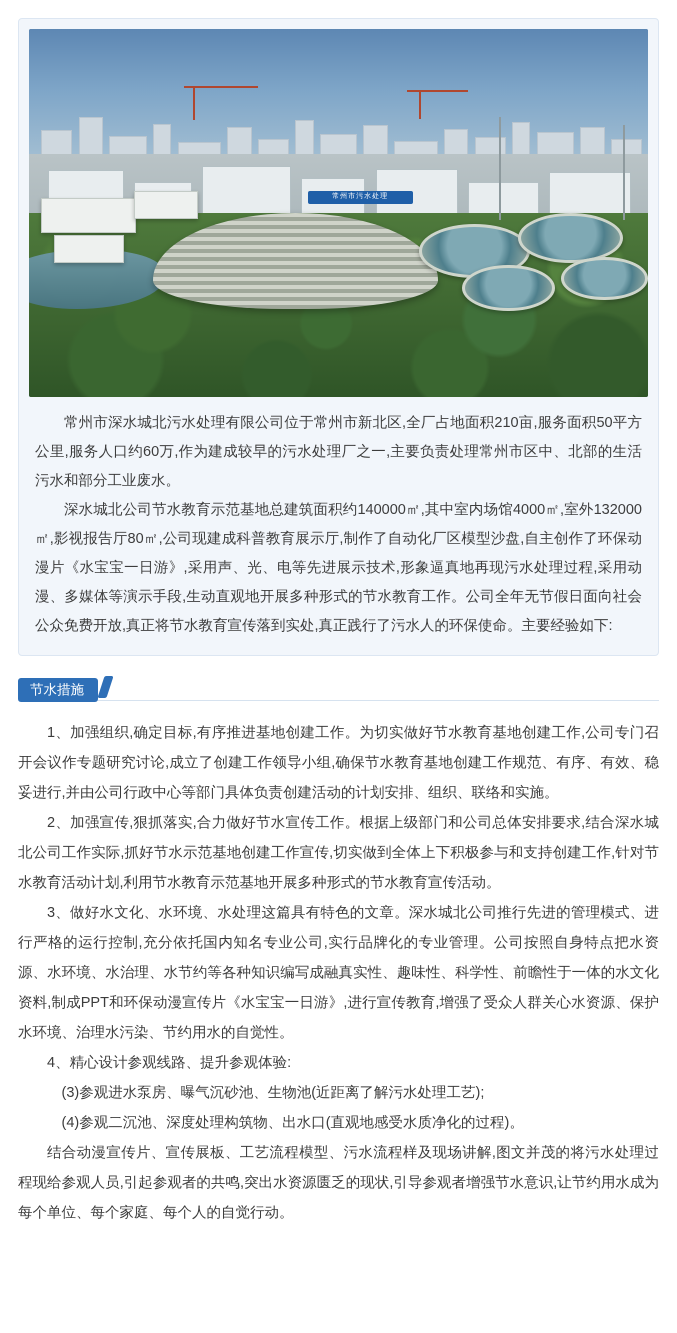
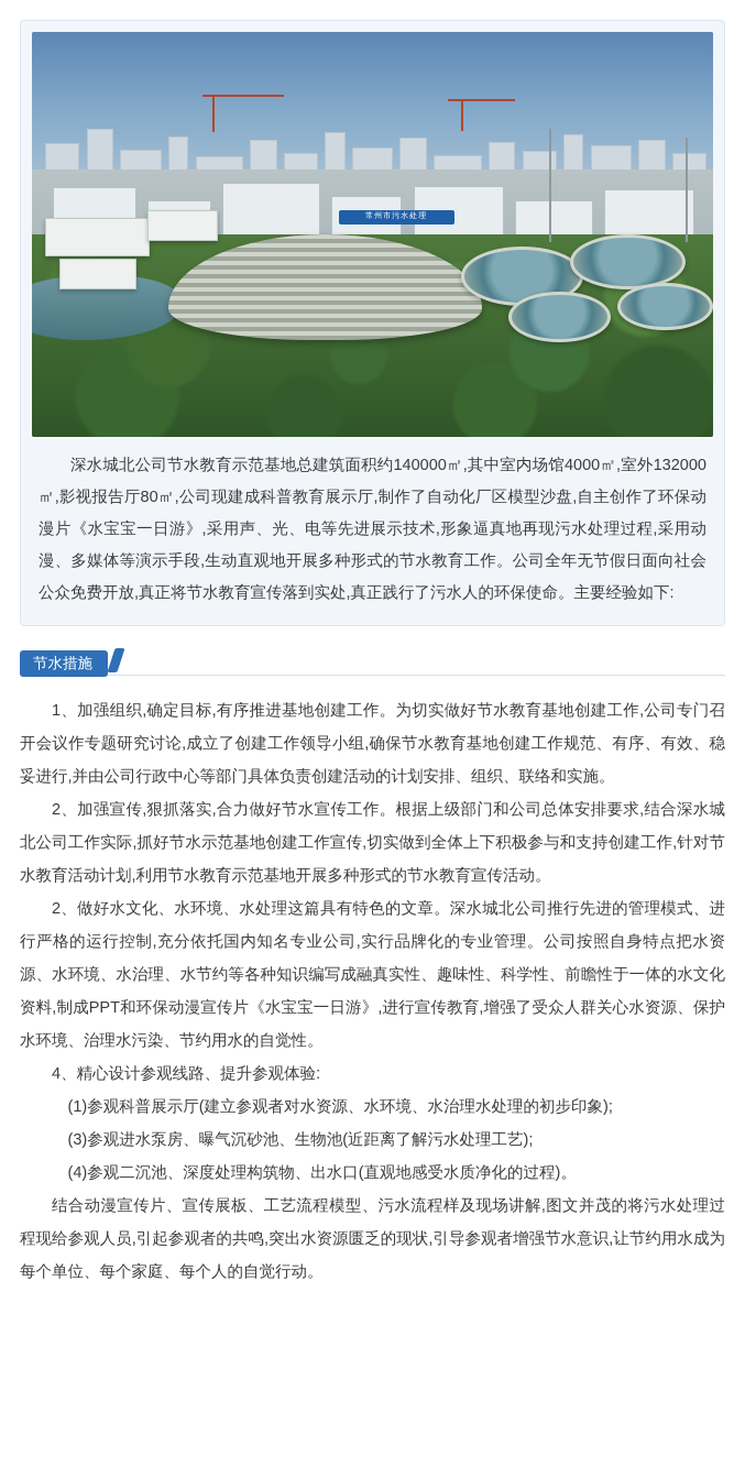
- 常州市深水城北污水处理有限公司位于常州市新北区,全厂占地面积210亩,服务面积50平方公里,服务人口约60万,作为建成较早的污水处理厂之一,主要负责处理常州市区中、北部的生活污水和部分工业废水。
  深水城北公司节水教育示范基地总建筑面积约140000㎡,其中室内场馆4000㎡,室外132000㎡,影视报告厅80㎡,公司现建成科普教育展示厅,制作了自动化厂区模型沙盘,自主创作了环保动漫片《水宝宝一日游》,采用声、光、电等先进展示技术,形象逼真地再现污水处理过程,采用动漫、多媒体等演示手段,生动直观地开展多种形式的节水教育工作。公司全年无节假日面向社会公众免费开放,真正将节水教育宣传落到实处,真正践行了污水人的环保使命。主要经验如下:
  节水措施
  1、加强组织,确定目标,有序推进基地创建工作。为切实做好节水教育基地创建工作,公司专门召开会议作专题研究讨论,成立了创建工作领导小组,确保节水教育基地创建工作规范、有序、有效、稳妥进行,并由公司行政中心等部门具体负责创建活动的计划安排、组织、联络和实施。
  2、加强宣传,狠抓落实,合力做好节水宣传工作。根据上级部门和公司总体安排要求,结合深水城北公司工作实际,抓好节水示范基地创建工作宣传,切实做到全体上下积极参与和支持创建工作,针对节水教育活动计划,利用节水教育示范基地开展多种形式的节水教育宣传活动。
- 3、做好水文化、水环境、水处理这篇具有特色的文章。深水城北公司推行先进的管理模式、进行严格的运行控制,充分依托国内知名专业公司,实行品牌化的专业管理。公司按照自身特点把水资源、水环境、水治理、水节约等各种知识编写成融真实性、趣味性、科学性、前瞻性于一体的水文化资料,制成PPT和环保动漫宣传片《水宝宝一日游》,进行宣传教育,增强了受众人群关心水资源、保护水环境、治理水污染、节约用水的自觉性。
+ 2、做好水文化、水环境、水处理这篇具有特色的文章。深水城北公司推行先进的管理模式、进行严格的运行控制,充分依托国内知名专业公司,实行品牌化的专业管理。公司按照自身特点把水资源、水环境、水治理、水节约等各种知识编写成融真实性、趣味性、科学性、前瞻性于一体的水文化资料,制成PPT和环保动漫宣传片《水宝宝一日游》,进行宣传教育,增强了受众人群关心水资源、保护水环境、治理水污染、节约用水的自觉性。
  4、精心设计参观线路、提升参观体验:
+ (1)参观科普展示厅(建立参观者对水资源、水环境、水治理水处理的初步印象);
  (3)参观进水泵房、曝气沉砂池、生物池(近距离了解污水处理工艺);
  (4)参观二沉池、深度处理构筑物、出水口(直观地感受水质净化的过程)。
  结合动漫宣传片、宣传展板、工艺流程模型、污水流程样及现场讲解,图文并茂的将污水处理过程现给参观人员,引起参观者的共鸣,突出水资源匮乏的现状,引导参观者增强节水意识,让节约用水成为每个单位、每个家庭、每个人的自觉行动。
